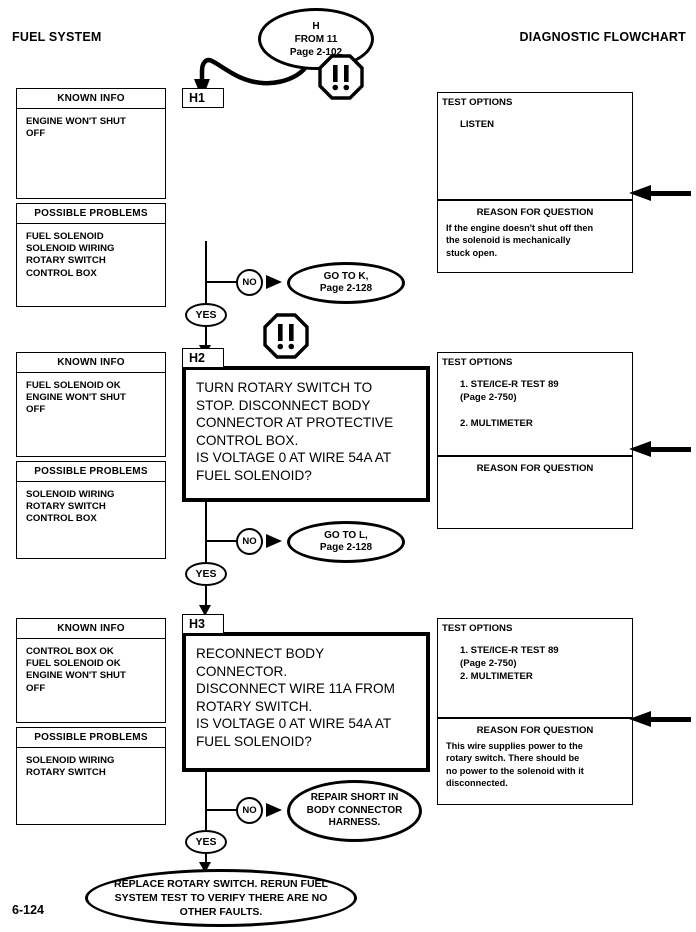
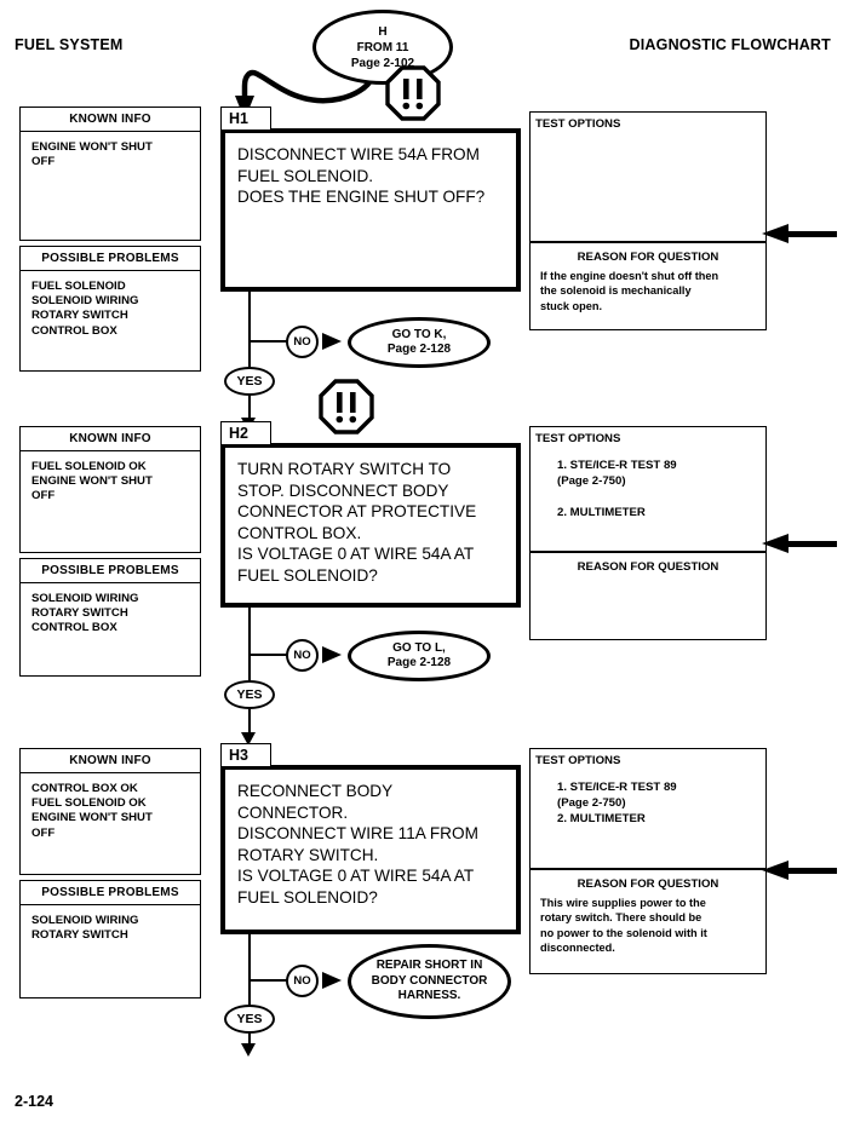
  FUEL SYSTEM
  DIAGNOSTIC FLOWCHART
- 6-124
+ 2-124
  H
  FROM 11
  Page 2-102
  KNOWN INFO
  ENGINE WON'T SHUT
  OFF
  POSSIBLE PROBLEMS
  FUEL SOLENOID
  SOLENOID WIRING
  ROTARY SWITCH
  CONTROL BOX
  H1
+ DISCONNECT WIRE 54A FROM
+ FUEL SOLENOID.
+ DOES THE ENGINE SHUT OFF?
  TEST OPTIONS
- LISTEN
  REASON FOR QUESTION
  If the engine doesn't shut off then
  the solenoid is mechanically
  stuck open.
  NO
  GO TO K,
  Page 2-128
  YES
  KNOWN INFO
  FUEL SOLENOID OK
  ENGINE WON'T SHUT
  OFF
  POSSIBLE PROBLEMS
  SOLENOID WIRING
  ROTARY SWITCH
  CONTROL BOX
  H2
  TURN ROTARY SWITCH TO
  STOP. DISCONNECT BODY
  CONNECTOR AT PROTECTIVE
  CONTROL BOX.
  IS VOLTAGE 0 AT WIRE 54A AT
  FUEL SOLENOID?
  TEST OPTIONS
  1. STE/ICE-R TEST 89
  (Page 2-750)
  2. MULTIMETER
  REASON FOR QUESTION
  NO
  GO TO L,
  Page 2-128
  YES
  KNOWN INFO
  CONTROL BOX OK
  FUEL SOLENOID OK
  ENGINE WON'T SHUT
  OFF
  POSSIBLE PROBLEMS
  SOLENOID WIRING
  ROTARY SWITCH
  H3
  RECONNECT BODY
  CONNECTOR.
  DISCONNECT WIRE 11A FROM
  ROTARY SWITCH.
  IS VOLTAGE 0 AT WIRE 54A AT
  FUEL SOLENOID?
  TEST OPTIONS
  1. STE/ICE-R TEST 89
  (Page 2-750)
  2. MULTIMETER
  REASON FOR QUESTION
  This wire supplies power to the
  rotary switch. There should be
  no power to the solenoid with it
  disconnected.
  NO
  REPAIR SHORT IN
  BODY CONNECTOR
  HARNESS.
  YES
- REPLACE ROTARY SWITCH. RERUN FUEL
- SYSTEM TEST TO VERIFY THERE ARE NO
- OTHER FAULTS.
